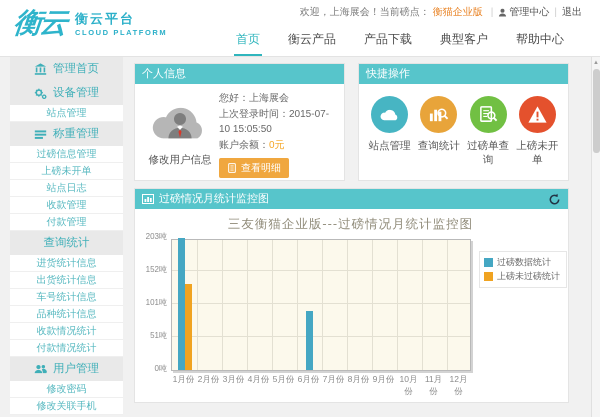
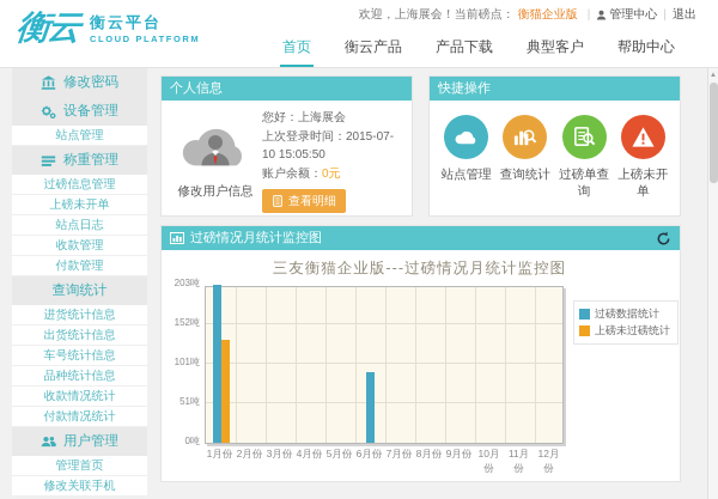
  衡云平台
  CLOUD PLATFORM
  欢迎，上海展会！当前磅点：
  衡猫企业版
  管理中心
  |
  退出
  首页
  衡云产品
  产品下载
  典型客户
  帮助中心
- 管理首页
+ 修改密码
  设备管理
  站点管理
  称重管理
  过磅信息管理
  上磅未开单
  站点日志
  收款管理
  付款管理
  查询统计
  进货统计信息
  出货统计信息
  车号统计信息
  品种统计信息
  收款情况统计
  付款情况统计
  用户管理
- 修改密码
+ 管理首页
  修改关联手机
  个人信息
  修改用户信息
  您好：上海展会
  上次登录时间：2015-07-10 15:05:50
  账户余额：0元
  查看明细
  快捷操作
  站点管理
  查询统计
  过磅单查询
  上磅未开单
  过磅情况月统计监控图
  三友衡猫企业版---过磅情况月统计监控图
  0吨
  51吨
  101吨
  152吨
  203吨
  过磅数据统计
  上磅未过磅统计
  1月份
  2月份
  3月份
  4月份
  5月份
  6月份
  7月份
  8月份
  9月份
  10月份
  11月份
  12月份
